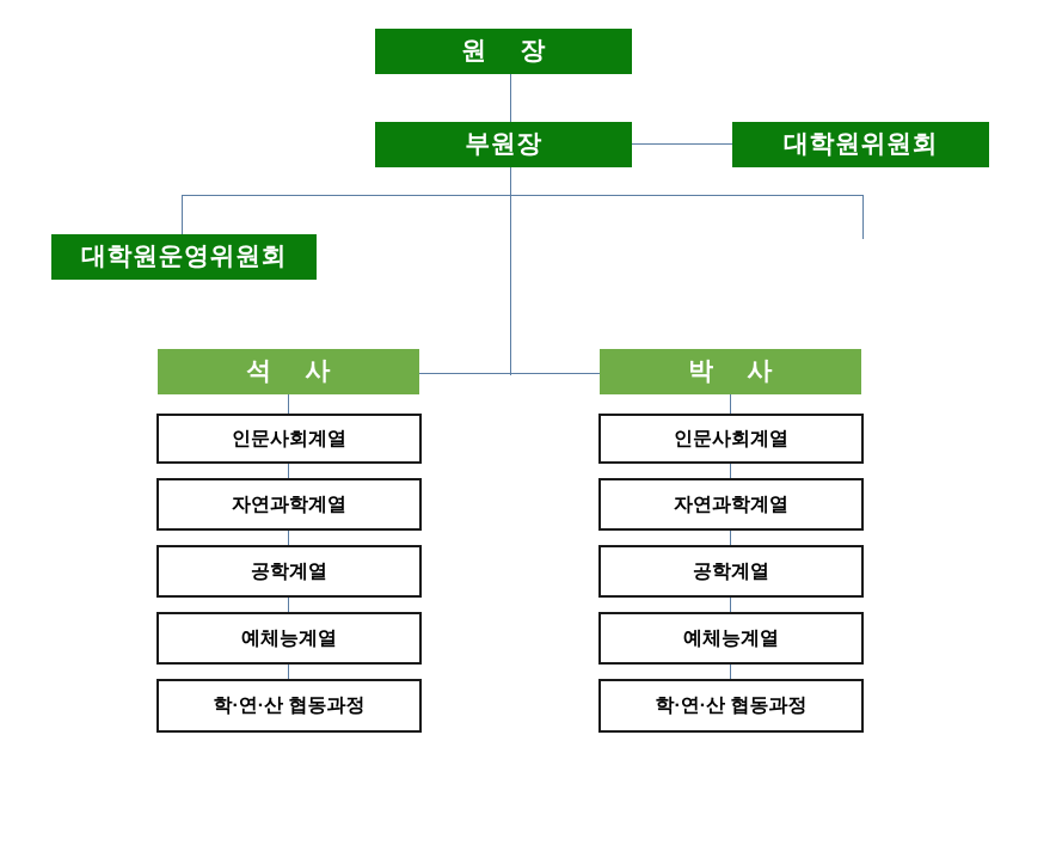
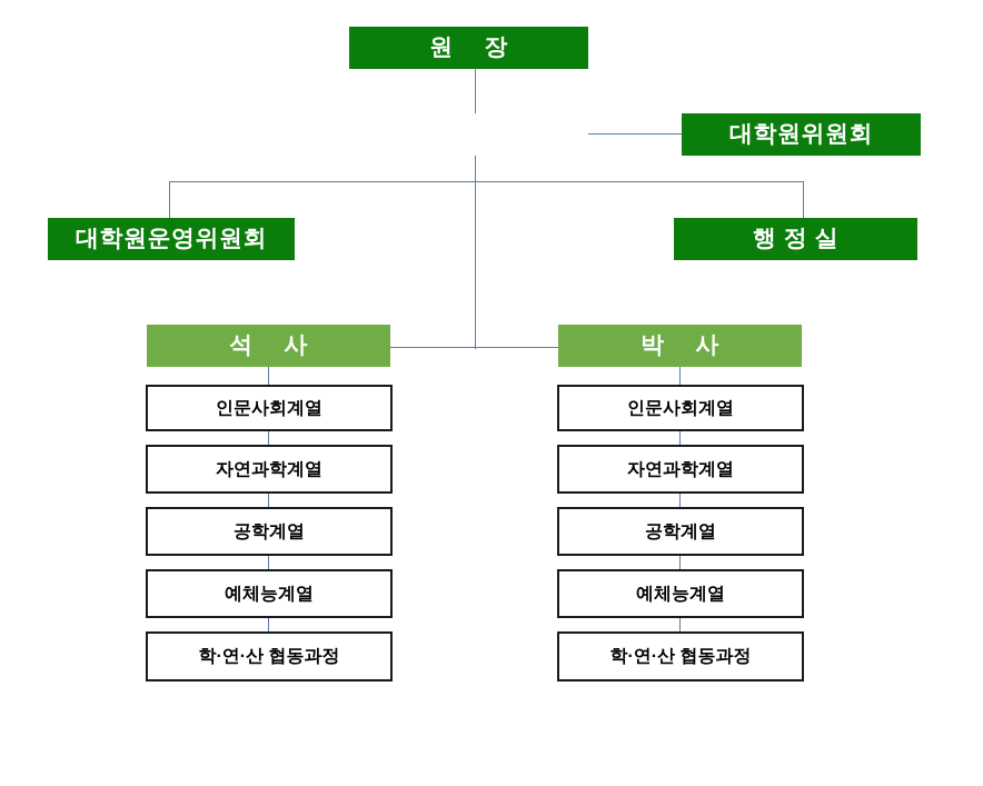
  원 장
- 부원장
  대학원위원회
  대학원운영위원회
+ 행 정 실
  석 사
  박 사
  인문사회계열
  자연과학계열
  공학계열
  예체능계열
  학·연·산 협동과정
  인문사회계열
  자연과학계열
  공학계열
  예체능계열
  학·연·산 협동과정
